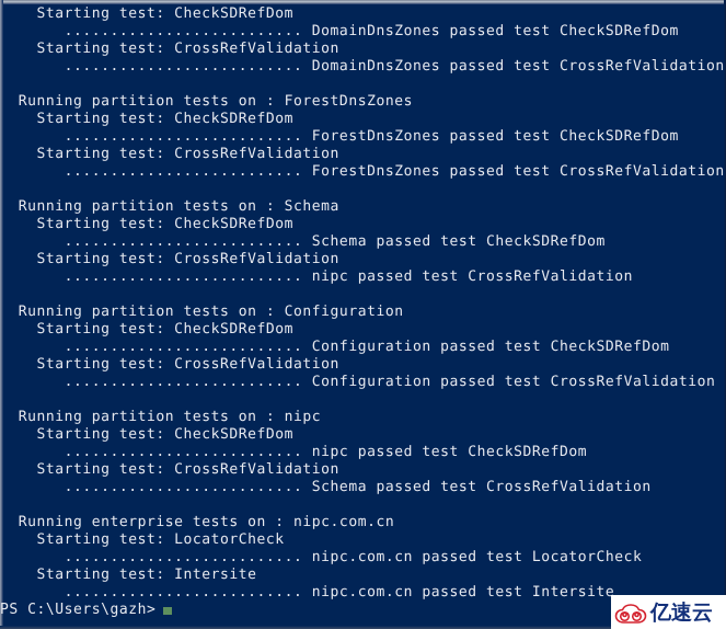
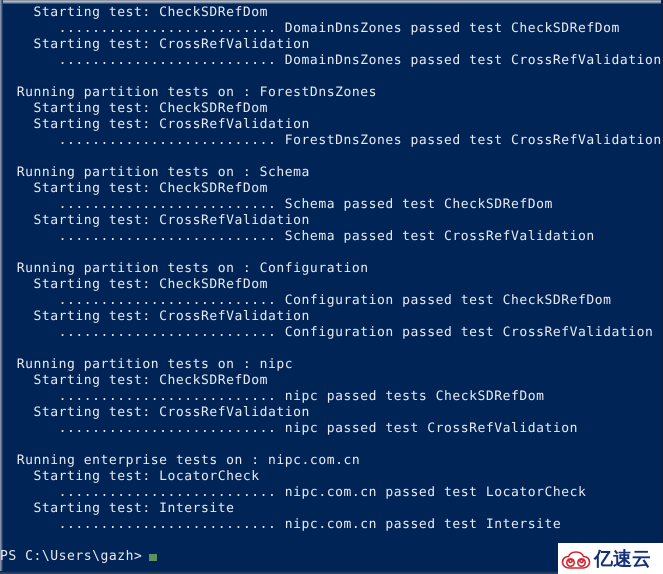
  Starting test: CheckSDRefDom
  .......................... DomainDnsZones passed test CheckSDRefDom
  Starting test: CrossRefValidation
  .......................... DomainDnsZones passed test CrossRefValidation
  Running partition tests on : ForestDnsZones
  Starting test: CheckSDRefDom
- .......................... ForestDnsZones passed test CheckSDRefDom
  Starting test: CrossRefValidation
  .......................... ForestDnsZones passed test CrossRefValidation
  Running partition tests on : Schema
  Starting test: CheckSDRefDom
  .......................... Schema passed test CheckSDRefDom
  Starting test: CrossRefValidation
- .......................... nipc passed test CrossRefValidation
+ .......................... Schema passed test CrossRefValidation
  Running partition tests on : Configuration
  Starting test: CheckSDRefDom
  .......................... Configuration passed test CheckSDRefDom
  Starting test: CrossRefValidation
  .......................... Configuration passed test CrossRefValidation
  Running partition tests on : nipc
  Starting test: CheckSDRefDom
- .......................... nipc passed test CheckSDRefDom
+ .......................... nipc passed tests CheckSDRefDom
  Starting test: CrossRefValidation
- .......................... Schema passed test CrossRefValidation
+ .......................... nipc passed test CrossRefValidation
  Running enterprise tests on : nipc.com.cn
  Starting test: LocatorCheck
  .......................... nipc.com.cn passed test LocatorCheck
  Starting test: Intersite
  .......................... nipc.com.cn passed test Intersite
  PS C:\Users\gazh>
  亿速云
